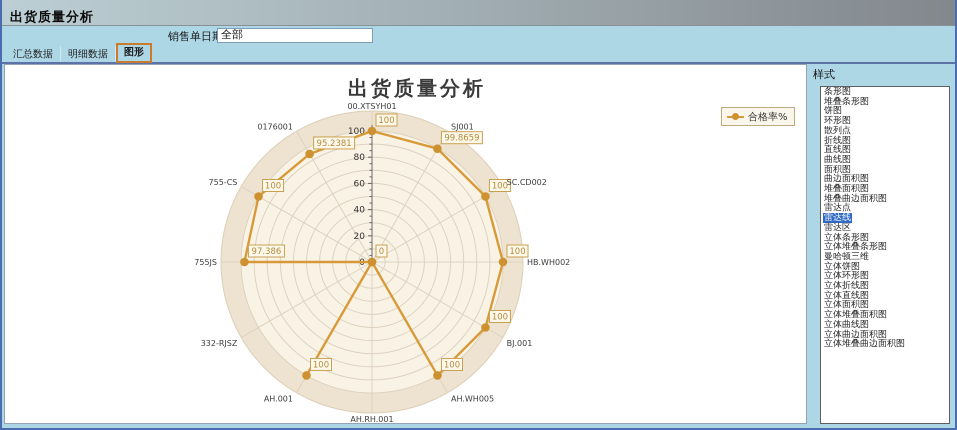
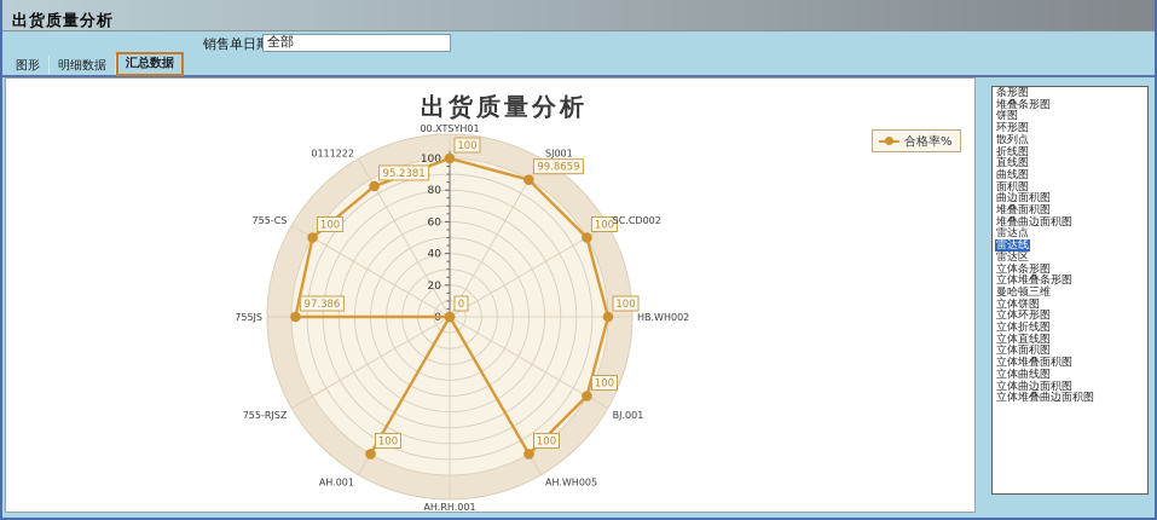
  出货质量分析
  销售单日
  全部
- 汇总数据
+ 图形
  明细数据
- 图形
+ 汇总数据
  20
  40
  60
  80
  100
  100
  99.8659
  100
  100
  100
  100
  100
  0
  97.386
  100
  95.2381
  00.XTSYH01
  SJ001
  SC.CD002
  HB.WH002
  BJ.001
  AH.WH005
  AH.RH.001
  AH.001
- 332-RJSZ
+ 755-RJSZ
  755JS
  755-CS
- 0176001
+ 0111222
  出货质量分析
  合格率%
- 样式
  条形图
  堆叠条形图
  饼图
  环形图
  散列点
  折线图
  直线图
  曲线图
  面积图
  曲边面积图
  堆叠面积图
  堆叠曲边面积图
  雷达点
  雷达线
  雷达区
  立体条形图
  立体堆叠条形图
  曼哈顿三维
  立体饼图
  立体环形图
  立体折线图
  立体直线图
  立体面积图
  立体堆叠面积图
  立体曲线图
  立体曲边面积图
  立体堆叠曲边面积图
